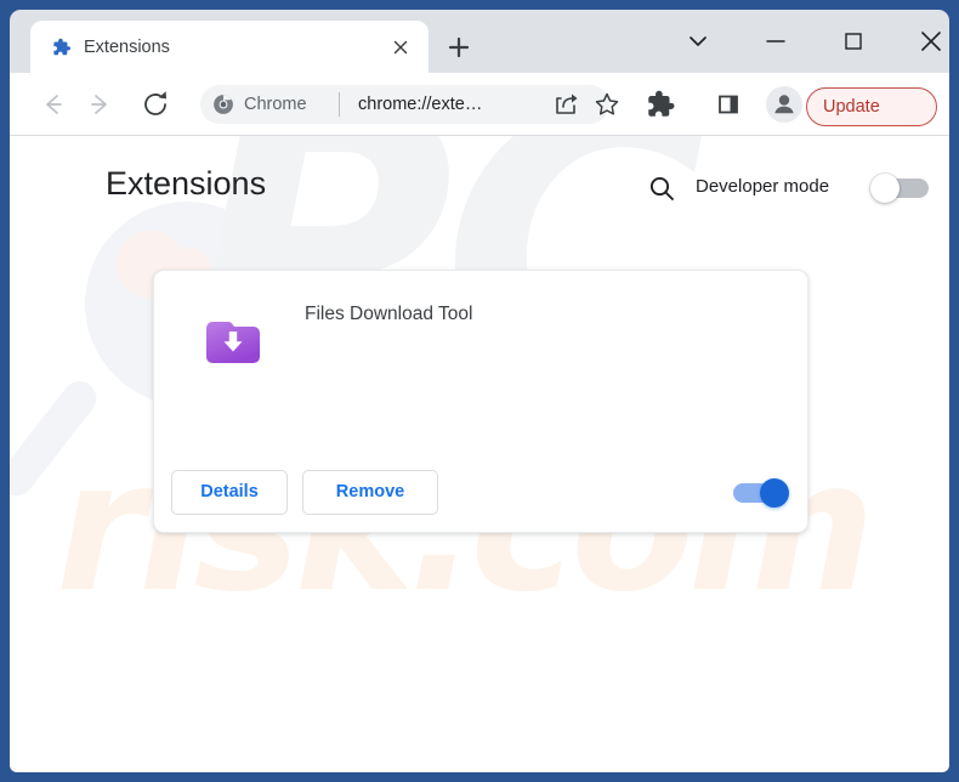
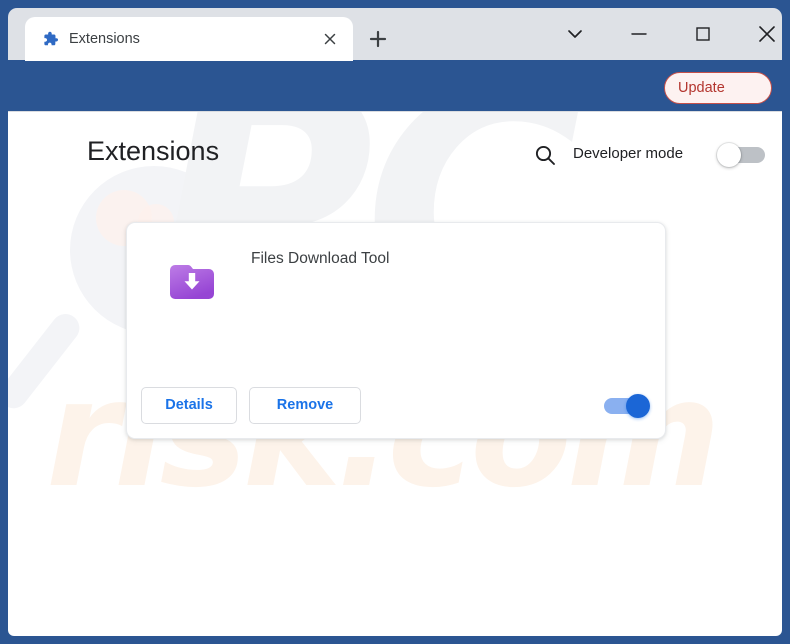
  Extensions
- Chrome
- chrome://exte…
  Update
  PC
  Extensions
  Developer mode
  Files Download Tool
  Details
  Remove
